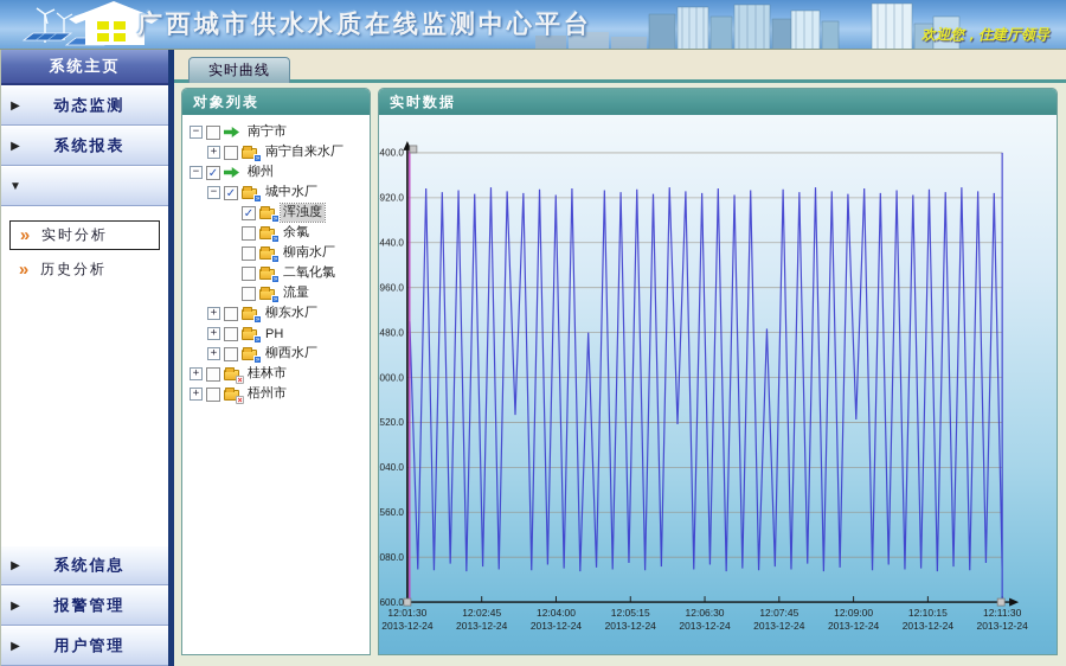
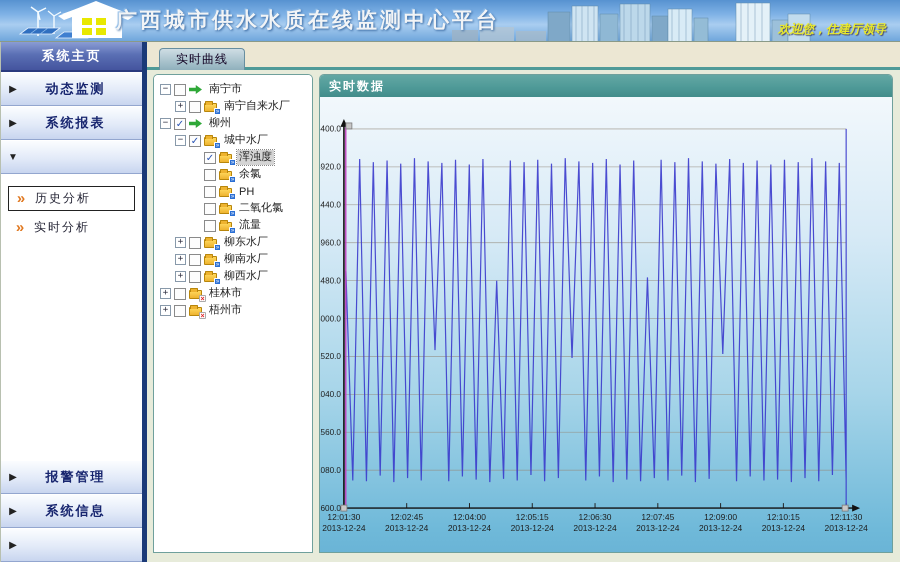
  广西城市供水水质在线监测中心平台
  欢迎您，住建厅领导
  系统主页
  ▶
  动态监测
  ▶
  系统报表
  ▼
  »
- 实时分析
+ 历史分析
  »
- 历史分析
+ 实时分析
  ▶
- 系统信息
+ 报警管理
  ▶
- 报警管理
+ 系统信息
  ▶
- 用户管理
  实时曲线
- 对象列表
  −
  南宁市
  +
  南宁自来水厂
  −
  ✓
  柳州
  −
  ✓
  城中水厂
  ✓
  浑浊度
  余氯
- 柳南水厂
+ PH
  二氧化氯
  流量
  +
  柳东水厂
  +
- PH
+ 柳南水厂
  +
  柳西水厂
  +
  桂林市
  +
  梧州市
  实时数据
  400.0
  920.0
  440.0
  960.0
  480.0
  000.0
  520.0
  040.0
  560.0
  080.0
  600.0
  12:01:30
  2013-12-24
  12:02:45
  2013-12-24
  12:04:00
  2013-12-24
  12:05:15
  2013-12-24
  12:06:30
  2013-12-24
  12:07:45
  2013-12-24
  12:09:00
  2013-12-24
  12:10:15
  2013-12-24
  12:11:30
  2013-12-24
